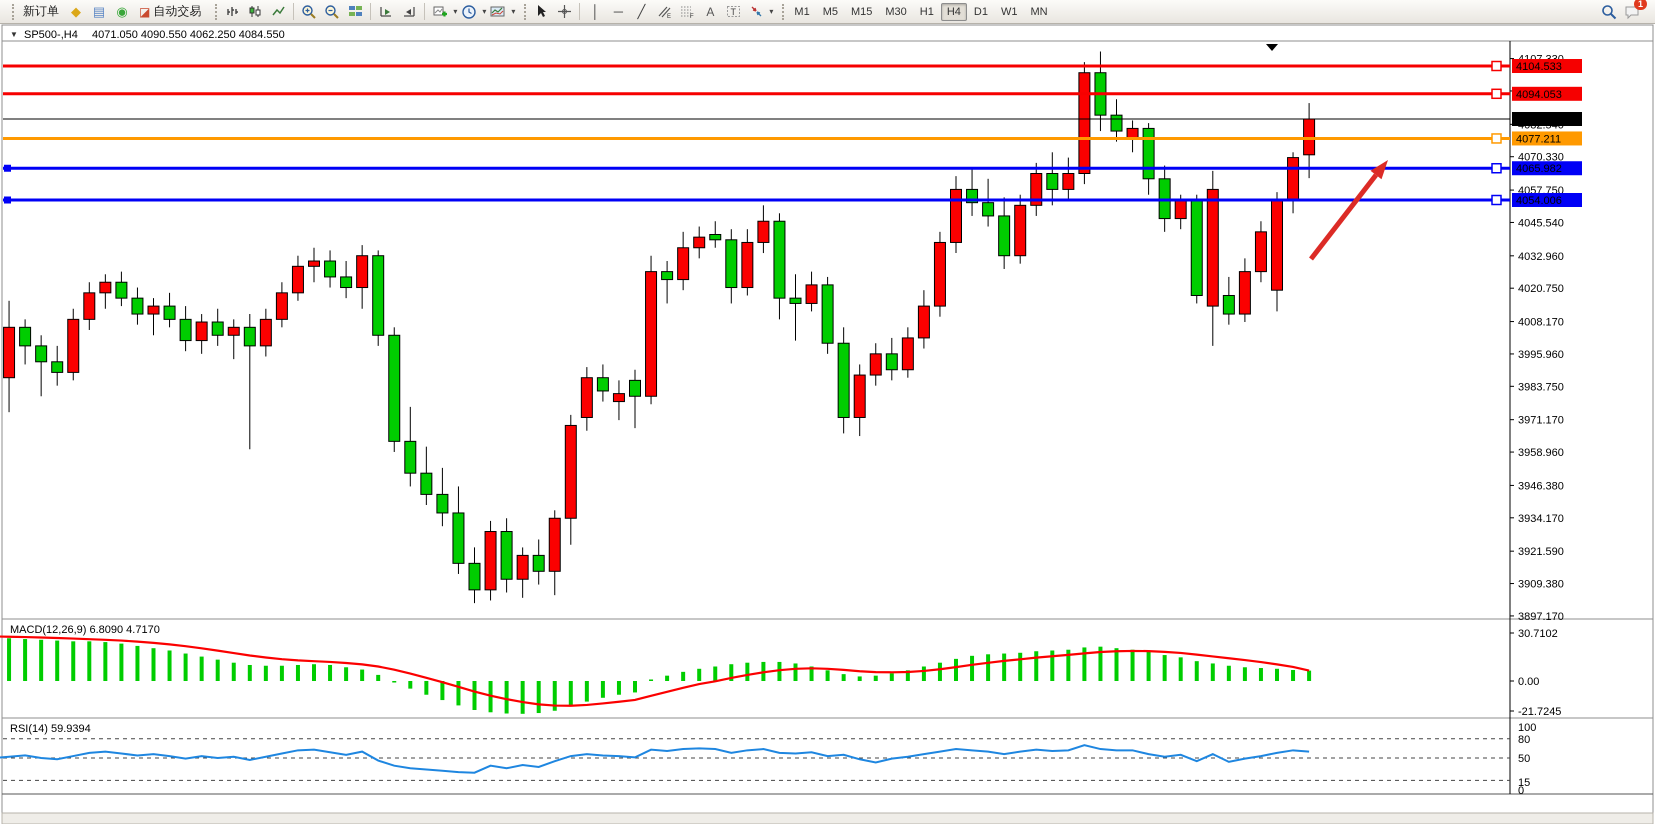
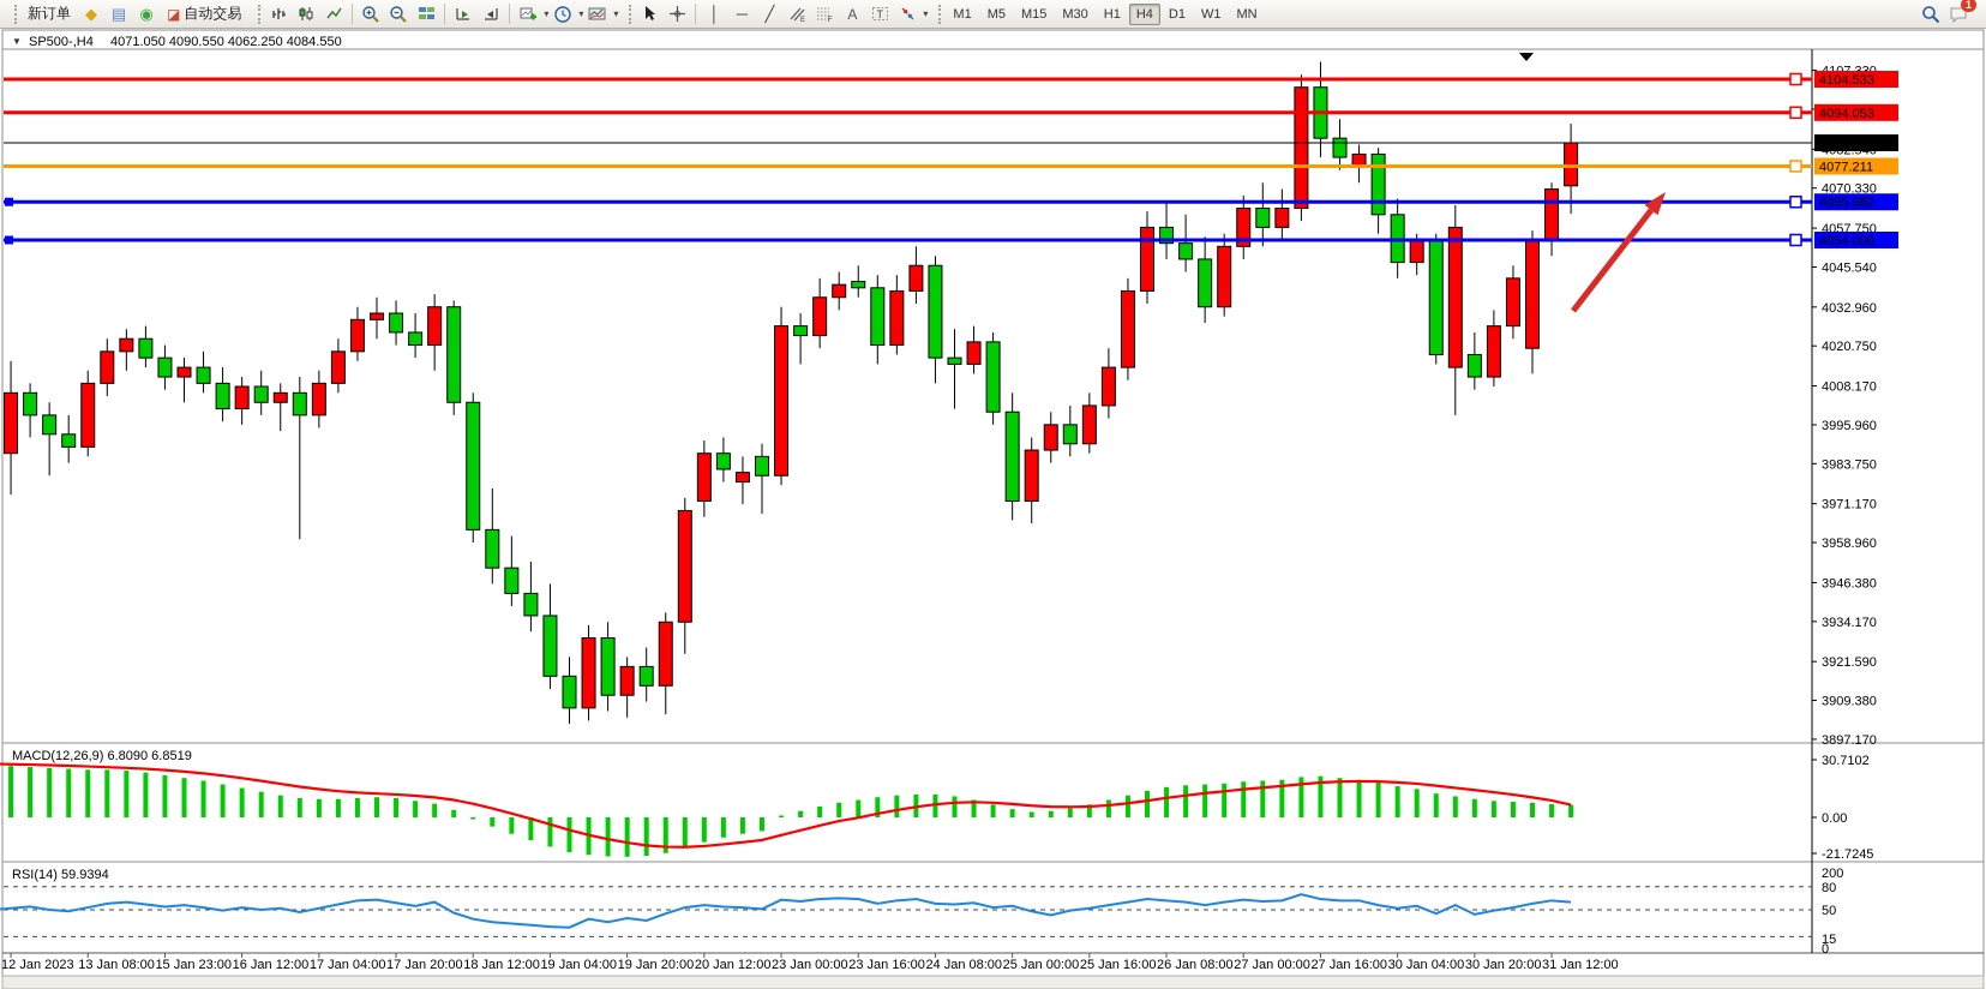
  新订单
  ◆
  ▤
  ◉
  ◪
  自动交易
  ▾
  ▾
  ▾
  │
  ─
  ╱
  A
  T
  ▾
  M1
  M5
  M15
  M30
  H1
  H4
  D1
  W1
  MN
  1
  4070.330
  4057.750
  4045.540
  4032.960
  4020.750
  4008.170
  3995.960
  3983.750
  3971.170
  3958.960
  3946.380
  3934.170
  3921.590
  3909.380
  3897.170
  4104.533
  4094.053
  4077.211
  4065.982
  4054.006
  4084.550
  30.7102
  0.00
  -21.7245
- 100
+ 200
  80
  50
  15
  0
+ 12 Jan 2023
+ 13 Jan 08:00
+ 15 Jan 23:00
+ 16 Jan 12:00
+ 17 Jan 04:00
+ 17 Jan 20:00
+ 18 Jan 12:00
+ 19 Jan 04:00
+ 19 Jan 20:00
+ 20 Jan 12:00
+ 23 Jan 00:00
+ 23 Jan 16:00
+ 24 Jan 08:00
+ 25 Jan 00:00
+ 25 Jan 16:00
+ 26 Jan 08:00
+ 27 Jan 00:00
+ 27 Jan 16:00
+ 30 Jan 04:00
+ 30 Jan 20:00
+ 31 Jan 12:00
  ▼
  SP500-,H4
  4071.050 4090.550 4062.250 4084.550
- MACD(12,26,9) 6.8090 4.7170
+ MACD(12,26,9) 6.8090 6.8519
  RSI(14) 59.9394
